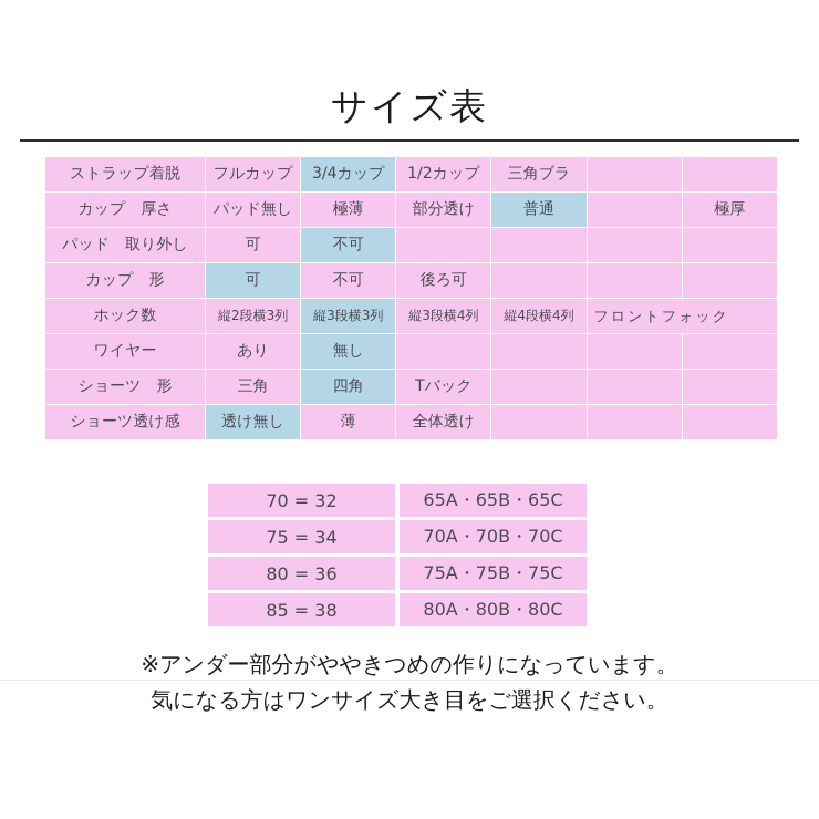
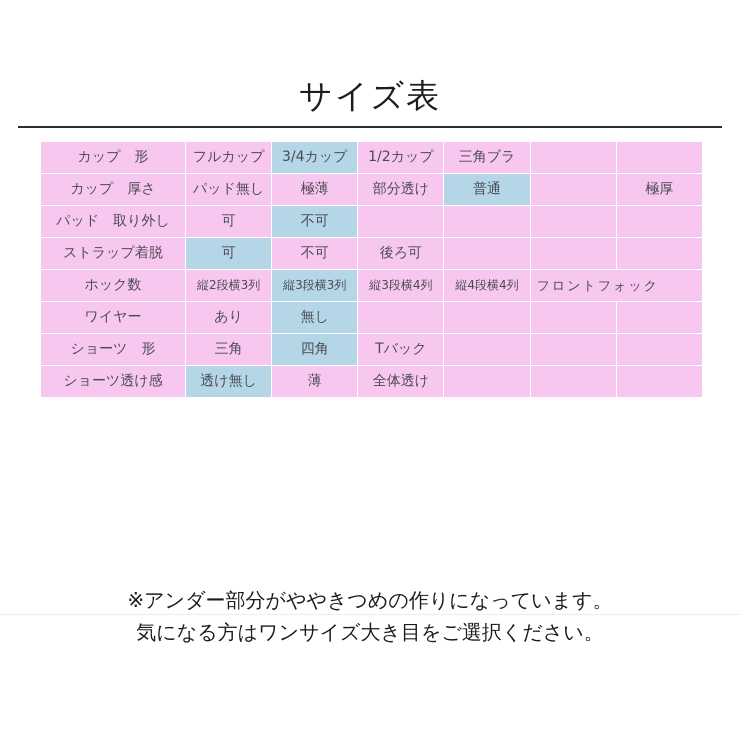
  サイズ表
- ストラップ着脱	フルカップ	3/4カップ	1/2カップ	三角ブラ
+ カップ 形	フルカップ	3/4カップ	1/2カップ	三角ブラ
  カップ 厚さ	パッド無し	極薄	部分透け	普通		極厚
  パッド 取り外し	可	不可
- カップ 形	可	不可	後ろ可
+ ストラップ着脱	可	不可	後ろ可
  ホック数	縦2段横3列	縦3段横3列	縦3段横4列	縦4段横4列	フロントフォック
  ワイヤー	あり	無し
  ショーツ 形	三角	四角	Tバック
  ショーツ透け感	透け無し	薄	全体透け
- 70 = 32	65A・65B・65C
- 75 = 34	70A・70B・70C
- 80 = 36	75A・75B・75C
- 85 = 38	80A・80B・80C
  ※アンダー部分がややきつめの作りになっています。
  気になる方はワンサイズ大き目をご選択ください。
